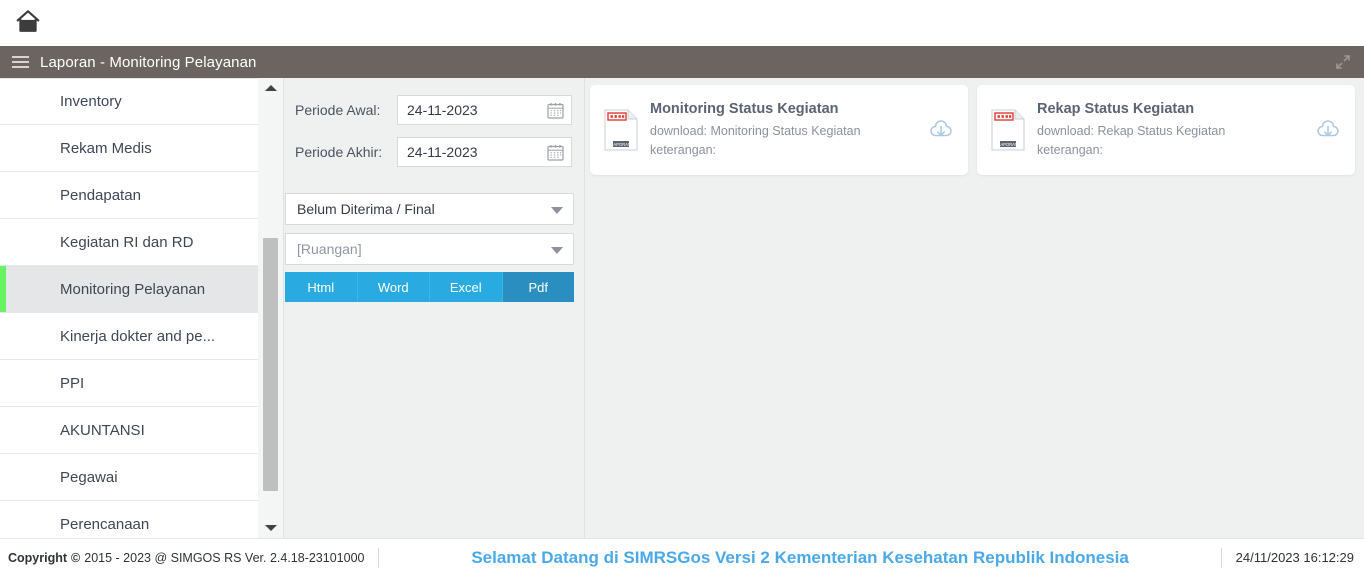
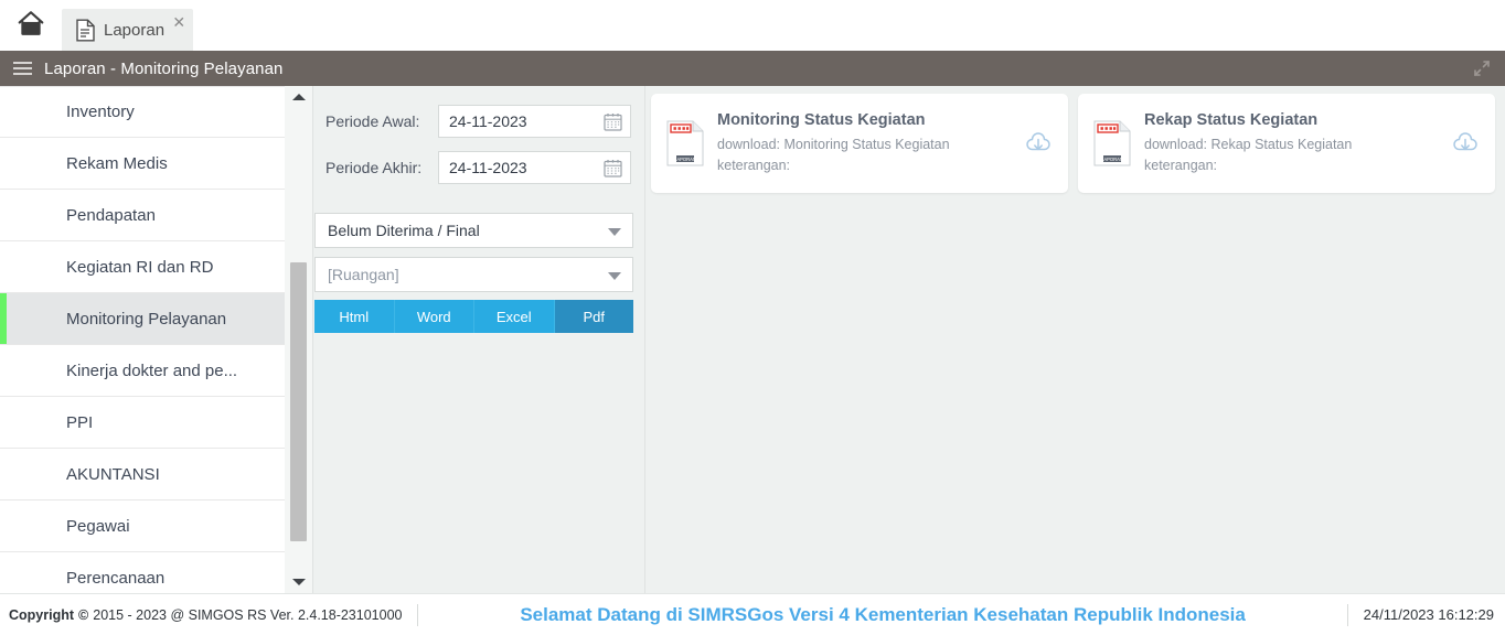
+ Laporan
+ ✕
  Laporan - Monitoring Pelayanan
  Inventory
  Rekam Medis
  Pendapatan
  Kegiatan RI dan RD
  Monitoring Pelayanan
  Kinerja dokter and pe...
  PPI
  AKUNTANSI
  Pegawai
  Perencanaan
  Periode Awal:
  24-11-2023
  Periode Akhir:
  24-11-2023
  Belum Diterima / Final
  [Ruangan]
  Html
  Word
  Excel
  Pdf
  Monitoring Status Kegiatan
  download: Monitoring Status Kegiatan
  keterangan:
  Rekap Status Kegiatan
  download: Rekap Status Kegiatan
  keterangan:
  Copyright
  ©
  2015 - 2023 @ SIMGOS RS Ver. 2.4.18-23101000
- Selamat Datang di SIMRSGos Versi 2 Kementerian Kesehatan Republik Indonesia
+ Selamat Datang di SIMRSGos Versi 4 Kementerian Kesehatan Republik Indonesia
  24/11/2023 16:12:29
